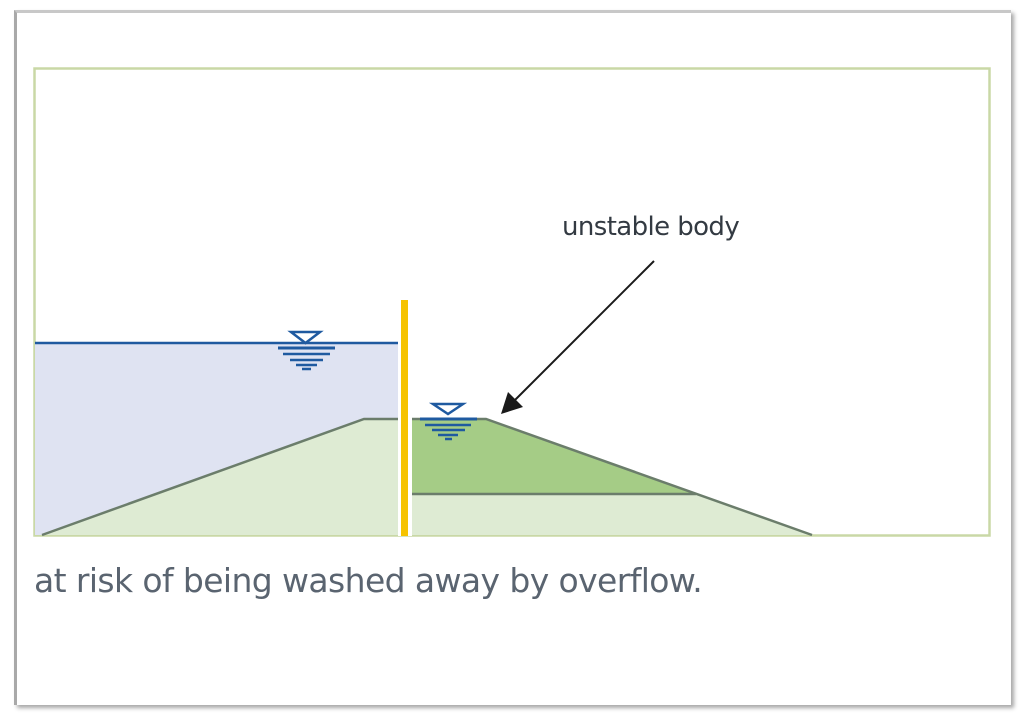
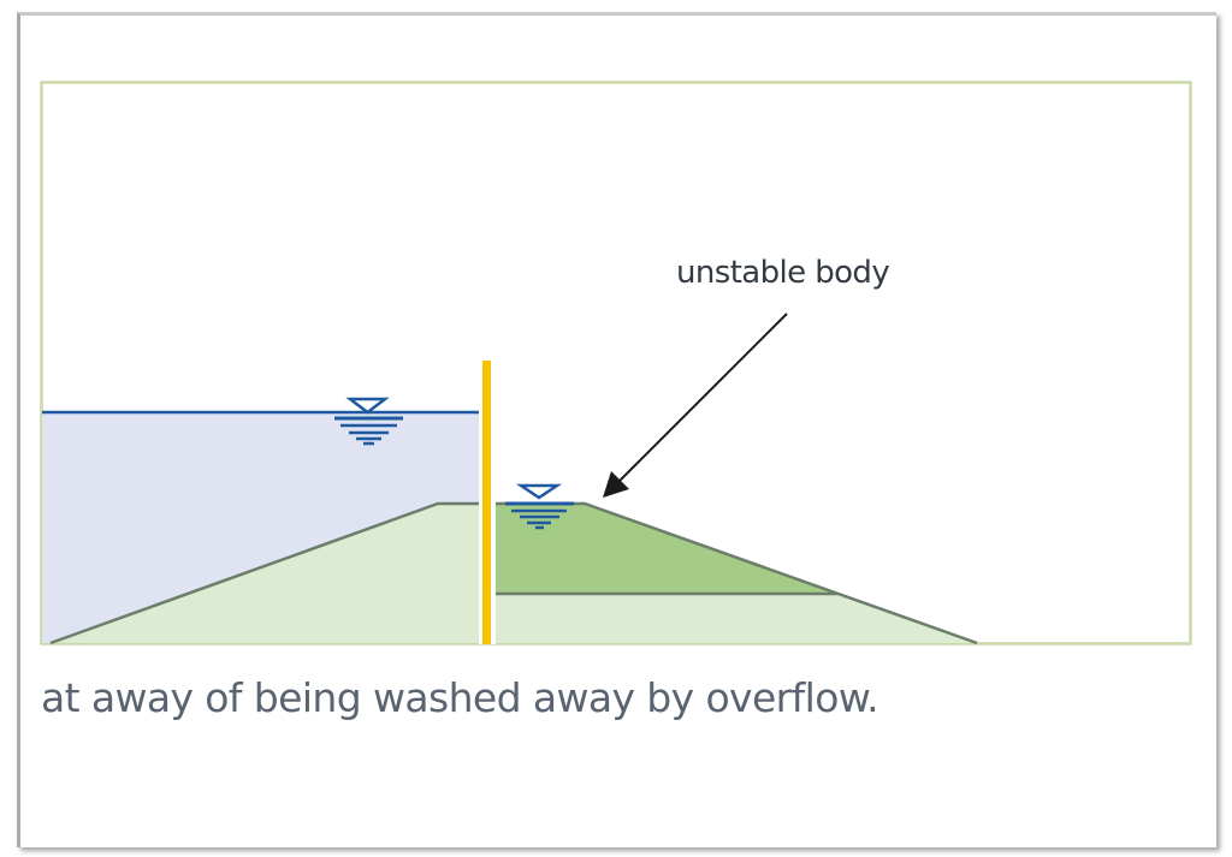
  unstable body
- at risk of being washed away by overflow.
+ at away of being washed away by overflow.
